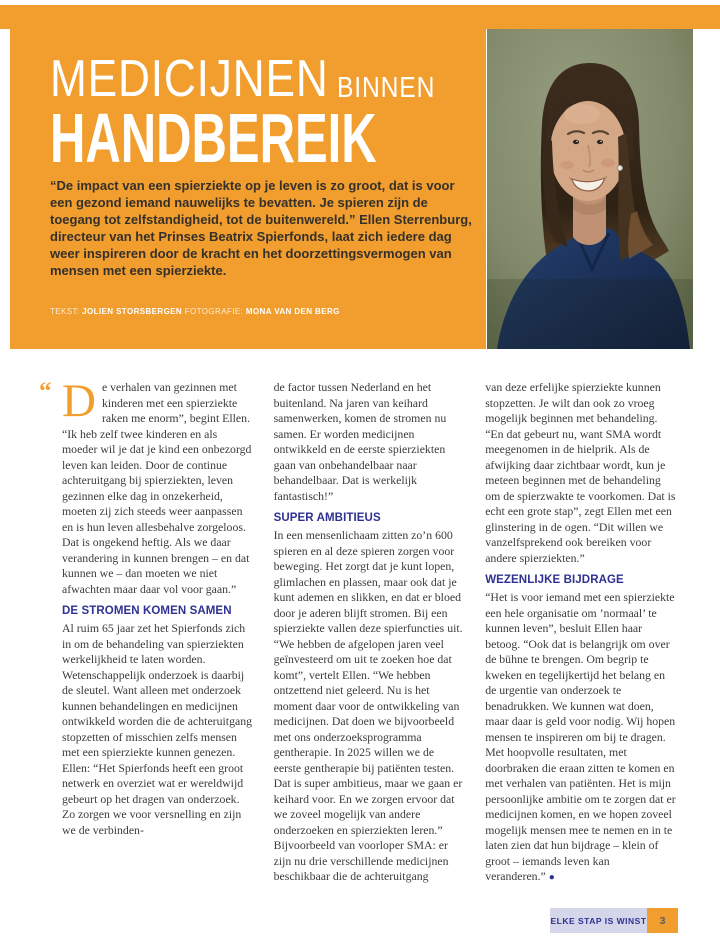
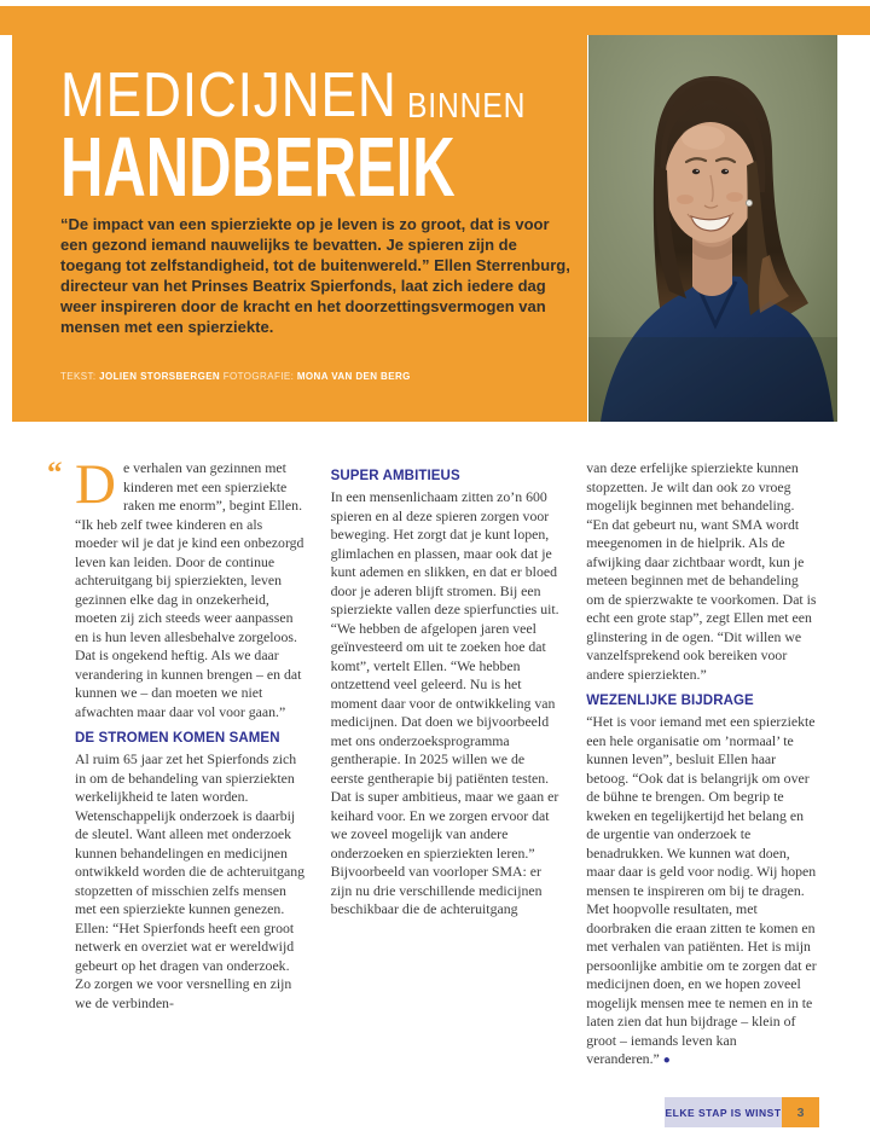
  MEDICIJNEN
  BINNEN
  HANDBEREIK
  “De impact van een spierziekte op je leven is zo groot, dat is voor een gezond iemand nauwelijks te bevatten. Je spieren zijn de toegang tot zelfstandigheid, tot de buitenwereld.” Ellen Sterrenburg, directeur van het Prinses Beatrix Spierfonds, laat zich iedere dag weer inspireren door de kracht en het doorzettingsvermogen van mensen met een spierziekte.
  TEKST: JOLIEN STORSBERGEN FOTOGRAFIE: MONA VAN DEN BERG
  “
  D
  e verhalen van gezinnen met kinderen met een spierziekte raken me enorm”, begint Ellen. “Ik heb zelf twee kinderen en als moeder wil je dat je kind een onbezorgd leven kan leiden. Door de continue achteruitgang bij spierziekten, leven gezinnen elke dag in onzekerheid, moeten zij zich steeds weer aanpassen en is hun leven allesbehalve zorgeloos. Dat is ongekend heftig. Als we daar verandering in kunnen brengen – en dat kunnen we – dan moeten we niet afwachten maar daar vol voor gaan.”
  DE STROMEN KOMEN SAMEN
  Al ruim 65 jaar zet het Spierfonds zich in om de behandeling van spierziekten werkelijkheid te laten worden. Wetenschappelijk onderzoek is daarbij de sleutel. Want alleen met onderzoek kunnen behandelingen en medicijnen ontwikkeld worden die de achteruitgang stopzetten of misschien zelfs mensen met een spierziekte kunnen genezen.
  Ellen: “Het Spierfonds heeft een groot netwerk en overziet wat er wereldwijd gebeurt op het dragen van onderzoek. Zo zorgen we voor versnelling en zijn we de verbinden-
- de factor tussen Nederland en het buitenland. Na jaren van keihard samenwerken, komen de stromen nu samen. Er worden medicijnen ontwikkeld en de eerste spierziekten gaan van onbehandelbaar naar behandelbaar. Dat is werkelijk fantastisch!”
  SUPER AMBITIEUS
- In een mensenlichaam zitten zo’n 600 spieren en al deze spieren zorgen voor beweging. Het zorgt dat je kunt lopen, glimlachen en plassen, maar ook dat je kunt ademen en slikken, en dat er bloed door je aderen blijft stromen. Bij een spierziekte vallen deze spierfuncties uit. “We hebben de afgelopen jaren veel geïnvesteerd om uit te zoeken hoe dat komt”, vertelt Ellen. “We hebben ontzettend niet geleerd. Nu is het moment daar voor de ontwikkeling van medicijnen. Dat doen we bijvoorbeeld met ons onderzoeksprogramma gentherapie. In 2025 willen we de eerste gentherapie bij patiënten testen. Dat is super ambitieus, maar we gaan er keihard voor. En we zorgen ervoor dat we zoveel mogelijk van andere onderzoeken en spierziekten leren.”
+ In een mensenlichaam zitten zo’n 600 spieren en al deze spieren zorgen voor beweging. Het zorgt dat je kunt lopen, glimlachen en plassen, maar ook dat je kunt ademen en slikken, en dat er bloed door je aderen blijft stromen. Bij een spierziekte vallen deze spierfuncties uit. “We hebben de afgelopen jaren veel geïnvesteerd om uit te zoeken hoe dat komt”, vertelt Ellen. “We hebben ontzettend veel geleerd. Nu is het moment daar voor de ontwikkeling van medicijnen. Dat doen we bijvoorbeeld met ons onderzoeksprogramma gentherapie. In 2025 willen we de eerste gentherapie bij patiënten testen. Dat is super ambitieus, maar we gaan er keihard voor. En we zorgen ervoor dat we zoveel mogelijk van andere onderzoeken en spierziekten leren.”
  Bijvoorbeeld van voorloper SMA: er zijn nu drie verschillende medicijnen beschikbaar die de achteruitgang
  van deze erfelijke spierziekte kunnen stopzetten. Je wilt dan ook zo vroeg mogelijk beginnen met behandeling. “En dat gebeurt nu, want SMA wordt meegenomen in de hielprik. Als de afwijking daar zichtbaar wordt, kun je meteen beginnen met de behandeling om de spierzwakte te voorkomen. Dat is echt een grote stap”, zegt Ellen met een glinstering in de ogen. “Dit willen we vanzelfsprekend ook bereiken voor andere spierziekten.”
  WEZENLIJKE BIJDRAGE
- “Het is voor iemand met een spierziekte een hele organisatie om ’normaal’ te kunnen leven”, besluit Ellen haar betoog. “Ook dat is belangrijk om over de bühne te brengen. Om begrip te kweken en tegelijkertijd het belang en de urgentie van onderzoek te benadrukken. We kunnen wat doen, maar daar is geld voor nodig. Wij hopen mensen te inspireren om bij te dragen. Met hoopvolle resultaten, met doorbraken die eraan zitten te komen en met verhalen van patiënten. Het is mijn persoonlijke ambitie om te zorgen dat er medicijnen komen, en we hopen zoveel mogelijk mensen mee te nemen en in te laten zien dat hun bijdrage – klein of groot – iemands leven kan veranderen.” ●
+ “Het is voor iemand met een spierziekte een hele organisatie om ’normaal’ te kunnen leven”, besluit Ellen haar betoog. “Ook dat is belangrijk om over de bühne te brengen. Om begrip te kweken en tegelijkertijd het belang en de urgentie van onderzoek te benadrukken. We kunnen wat doen, maar daar is geld voor nodig. Wij hopen mensen te inspireren om bij te dragen. Met hoopvolle resultaten, met doorbraken die eraan zitten te komen en met verhalen van patiënten. Het is mijn persoonlijke ambitie om te zorgen dat er medicijnen doen, en we hopen zoveel mogelijk mensen mee te nemen en in te laten zien dat hun bijdrage – klein of groot – iemands leven kan veranderen.” ●
  ELKE STAP IS WINST
  3
